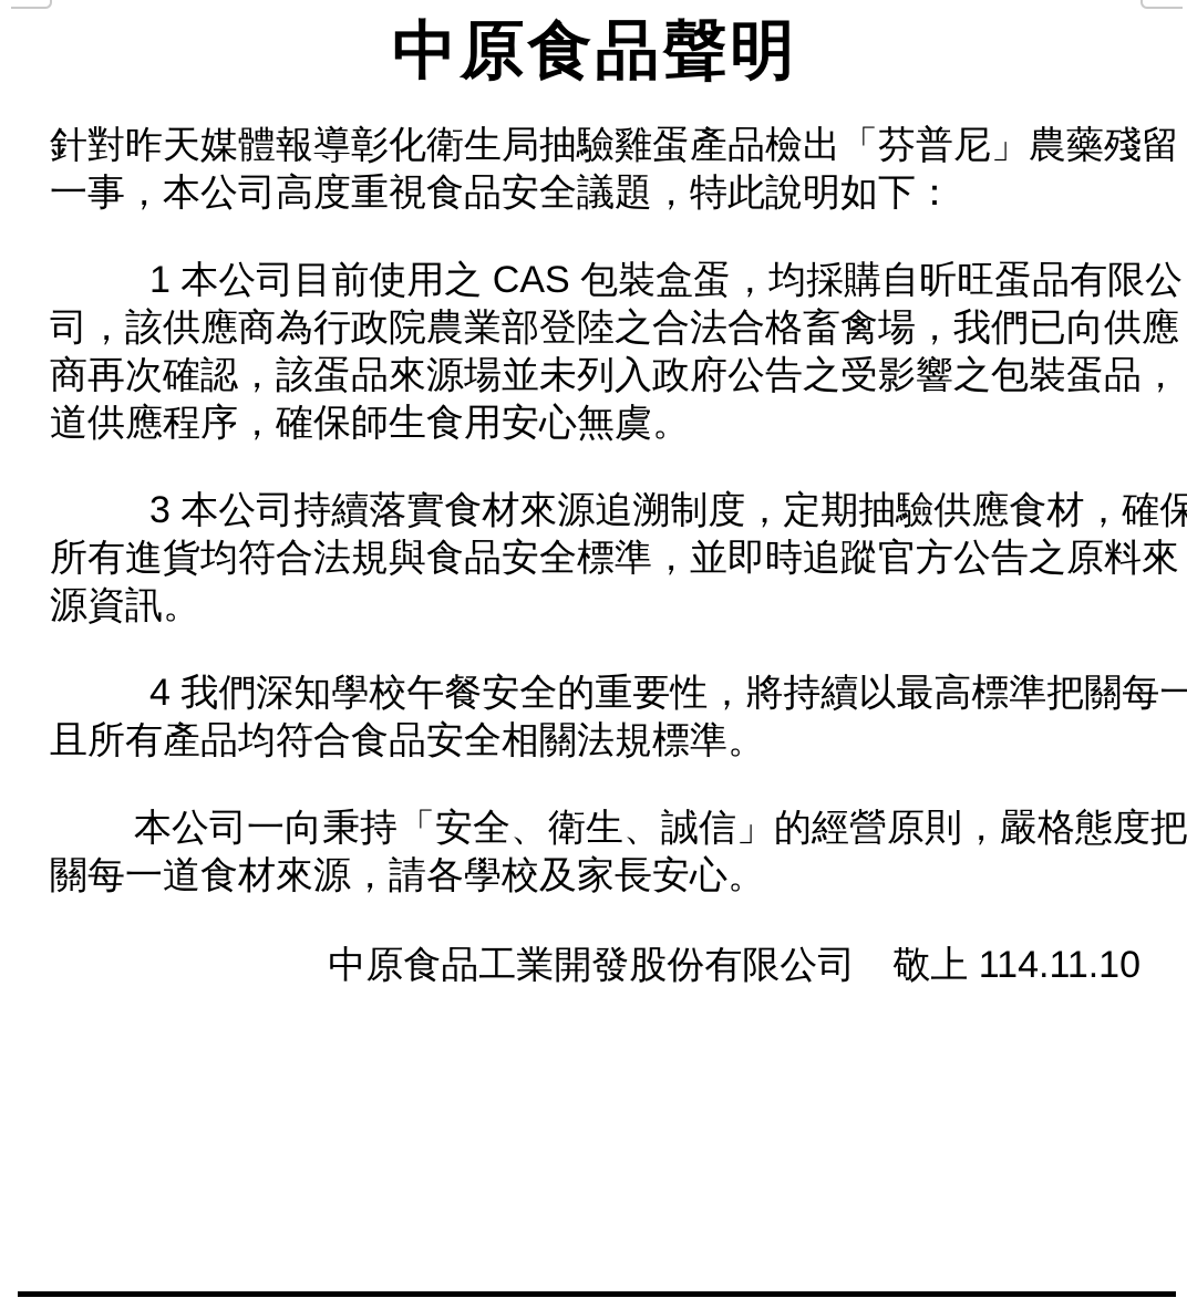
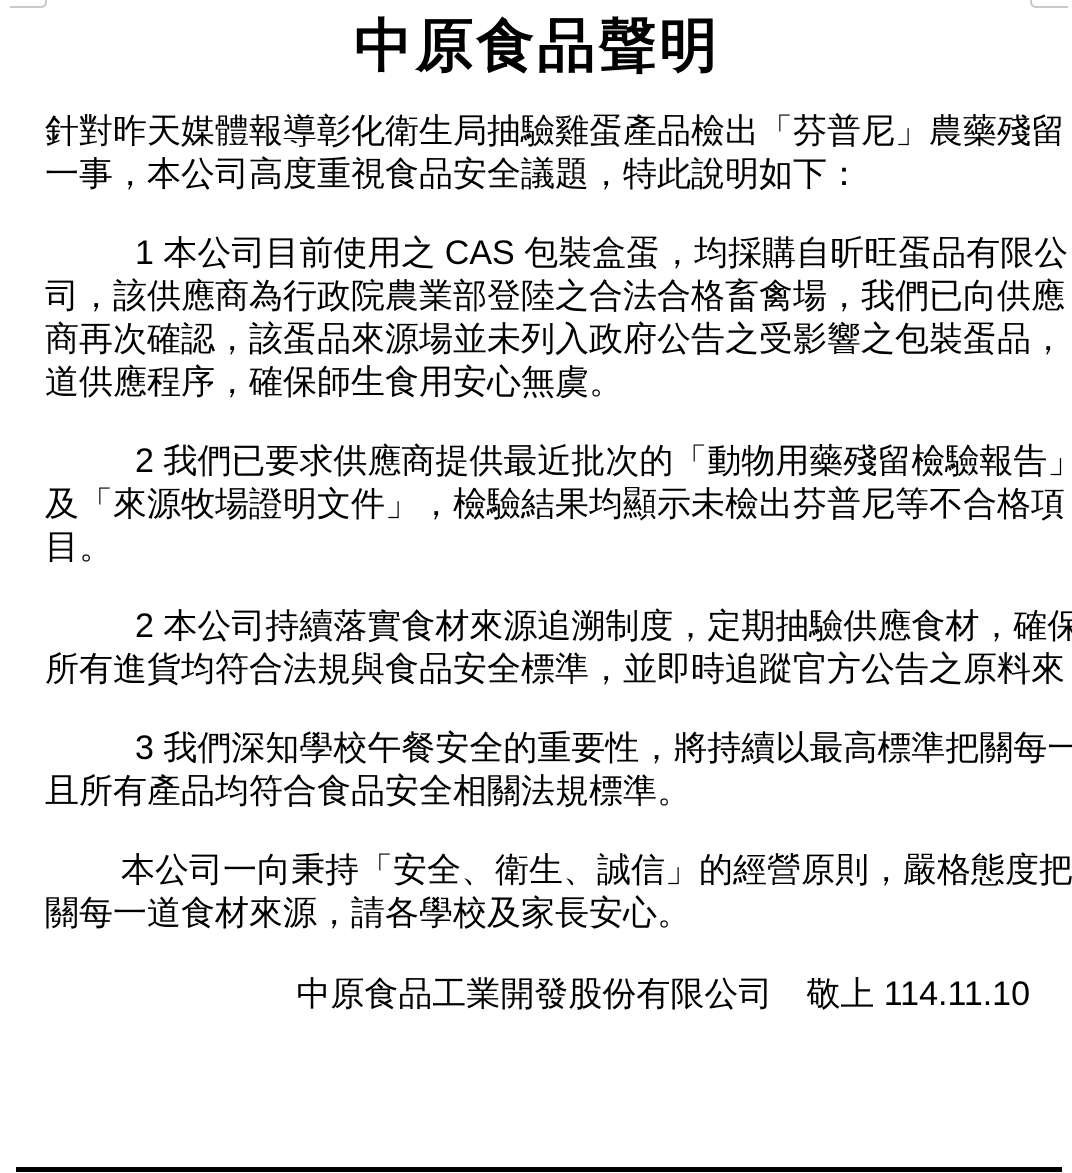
  中原食品聲明
  針對昨天媒體報導彰化衛生局抽驗雞蛋產品檢出「芬普尼」農藥殘留
  一事，本公司高度重視食品安全議題，特此說明如下：
  1 本公司目前使用之 CAS 包裝盒蛋，均採購自昕旺蛋品有限公
  司，該供應商為行政院農業部登陸之合法合格畜禽場，我們已向供應
  商再次確認，該蛋品來源場並未列入政府公告之受影響之包裝蛋品，
  道供應程序，確保師生食用安心無虞。
+ 2 我們已要求供應商提供最近批次的「動物用藥殘留檢驗報告」
+ 及「來源牧場證明文件」，檢驗結果均顯示未檢出芬普尼等不合格項
+ 目。
- 3 本公司持續落實食材來源追溯制度，定期抽驗供應食材，確保
+ 2 本公司持續落實食材來源追溯制度，定期抽驗供應食材，確保
  所有進貨均符合法規與食品安全標準，並即時追蹤官方公告之原料來
- 源資訊。
- 4 我們深知學校午餐安全的重要性，將持續以最高標準把關每一
+ 3 我們深知學校午餐安全的重要性，將持續以最高標準把關每一
  且所有產品均符合食品安全相關法規標準。
  本公司一向秉持「安全、衛生、誠信」的經營原則，嚴格態度把
  關每一道食材來源，請各學校及家長安心。
  中原食品工業開發股份有限公司 敬上 114.11.10
